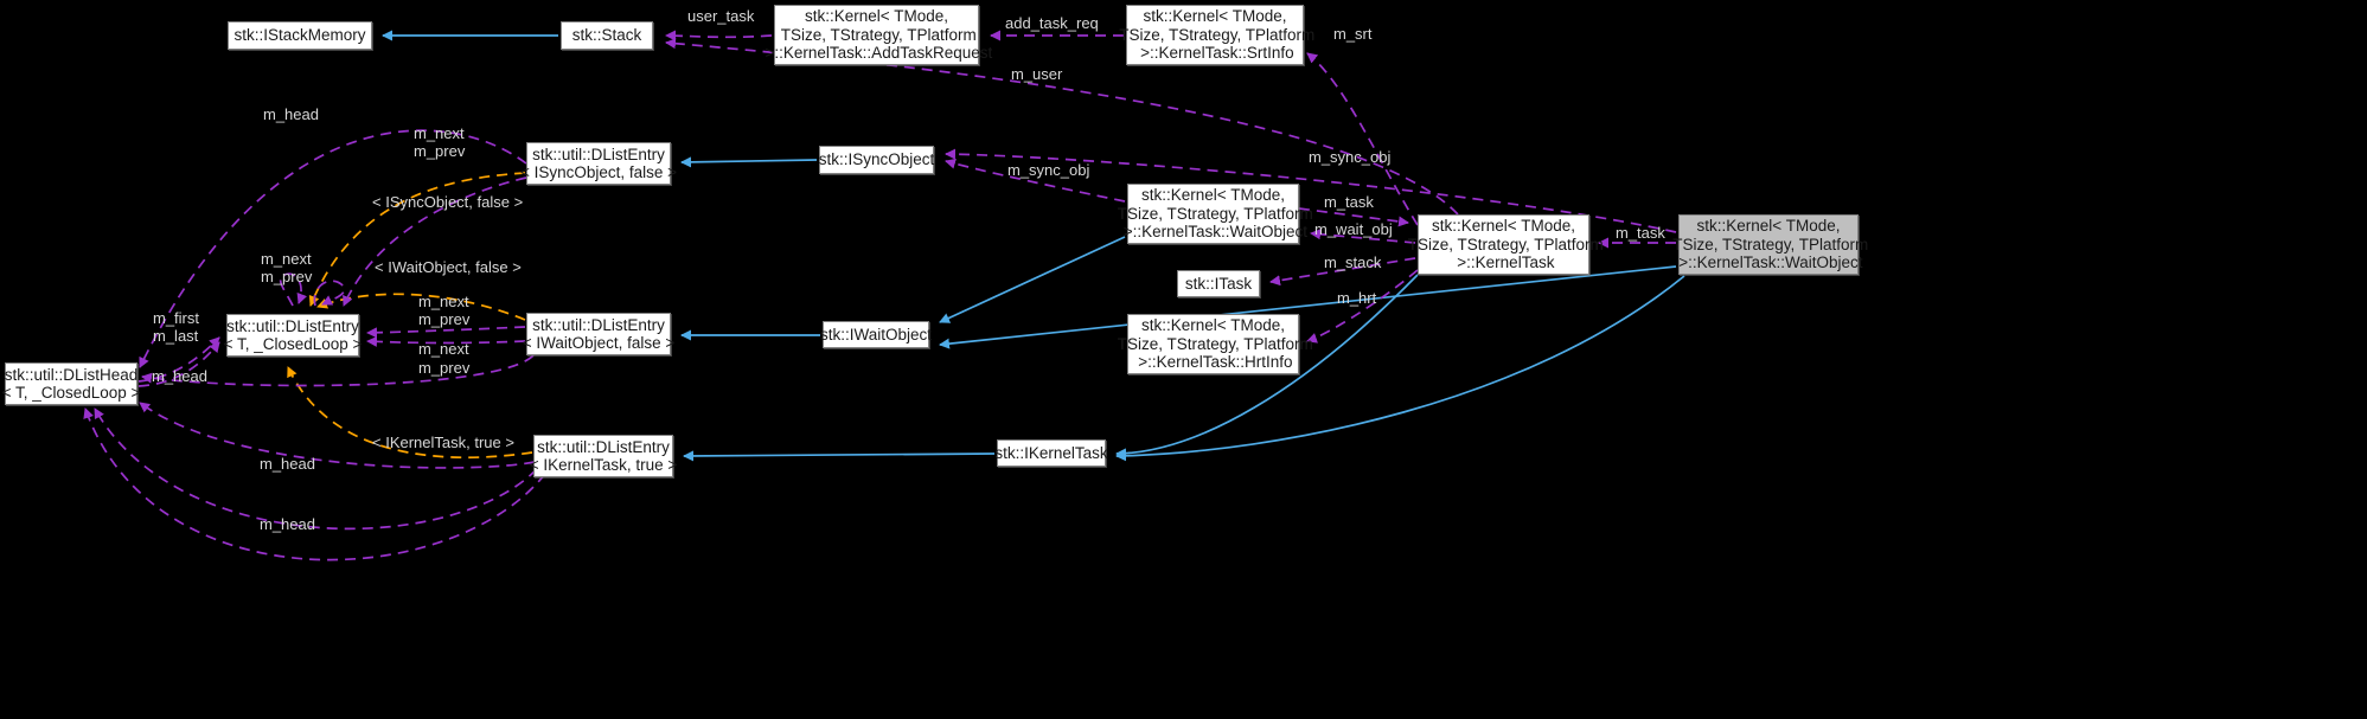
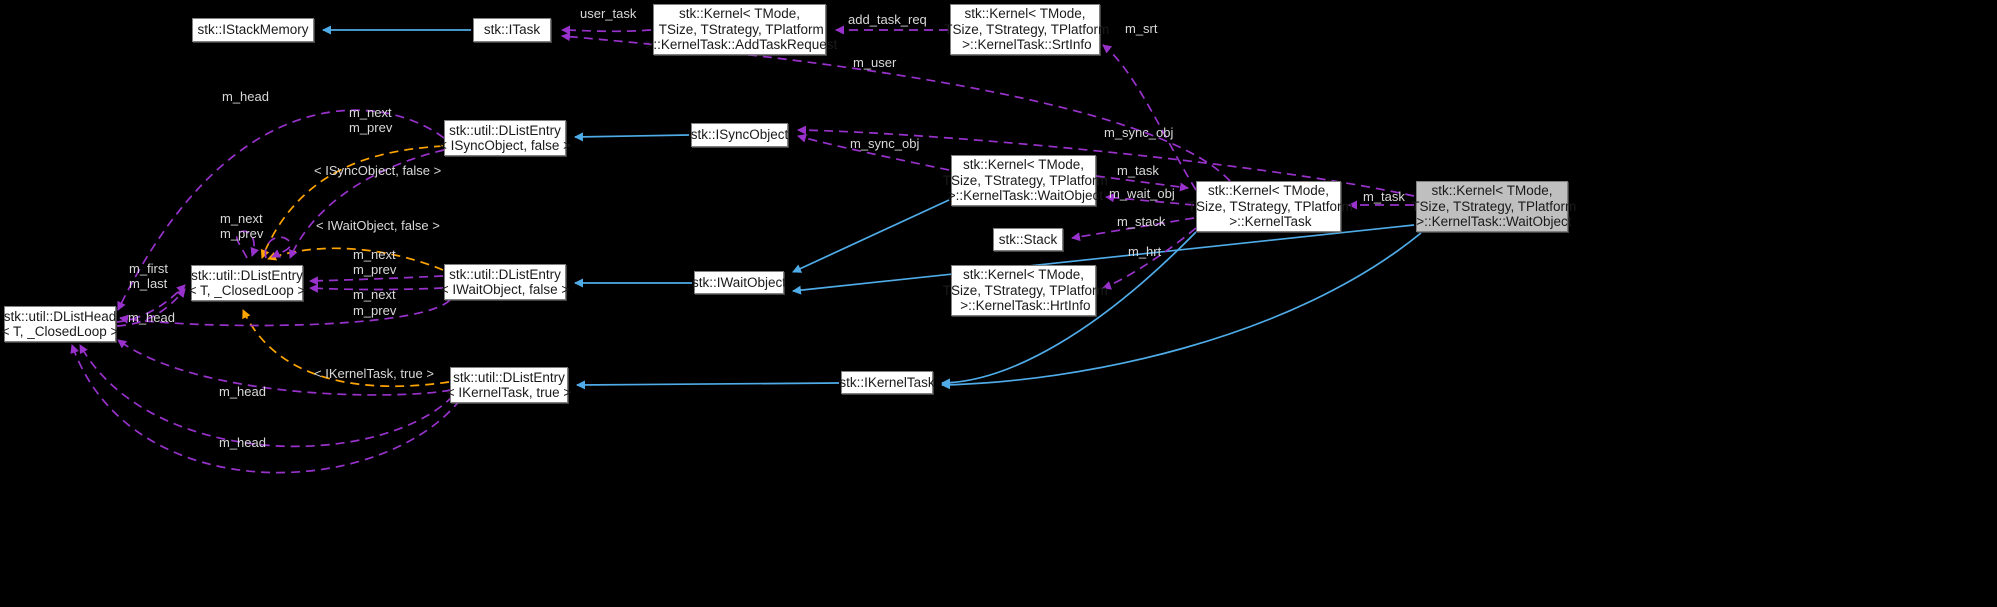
  stk::IStackMemory
- stk::Stack
+ stk::ITask
  stk::Kernel< TMode,
  TSize, TStrategy, TPlatform
  >::KernelTask::AddTaskRequest
  stk::Kernel< TMode,
  TSize, TStrategy, TPlatform
  >::KernelTask::SrtInfo
  stk::util::DListEntry
  < ISyncObject, false >
  stk::ISyncObject
  stk::Kernel< TMode,
  TSize, TStrategy, TPlatform
  >::KernelTask::WaitObject
  stk::Kernel< TMode,
  TSize, TStrategy, TPlatform
  >::KernelTask
  stk::Kernel< TMode,
  TSize, TStrategy, TPlatform
  >::KernelTask::WaitObject
- stk::ITask
+ stk::Stack
  stk::Kernel< TMode,
  TSize, TStrategy, TPlatform
  >::KernelTask::HrtInfo
  stk::util::DListEntry
  < IWaitObject, false >
  stk::IWaitObject
  stk::util::DListEntry
  < T, _ClosedLoop >
  stk::util::DListHead
  < T, _ClosedLoop >
  stk::util::DListEntry
  < IKernelTask, true >
  stk::IKernelTask
  user_task
  add_task_req
  m_srt
  m_user
  m_head
  m_next
  m_prev
  m_sync_obj
  m_sync_obj
  < ISyncObject, false >
  m_task
  m_wait_obj
  m_task
  m_next
  m_stack
  m_prev
  < IWaitObject, false >
  m_hrt
  m_next
  m_first
  m_prev
  m_last
  m_next
  m_prev
  m_head
  < IKernelTask, true >
  m_head
  m_head
